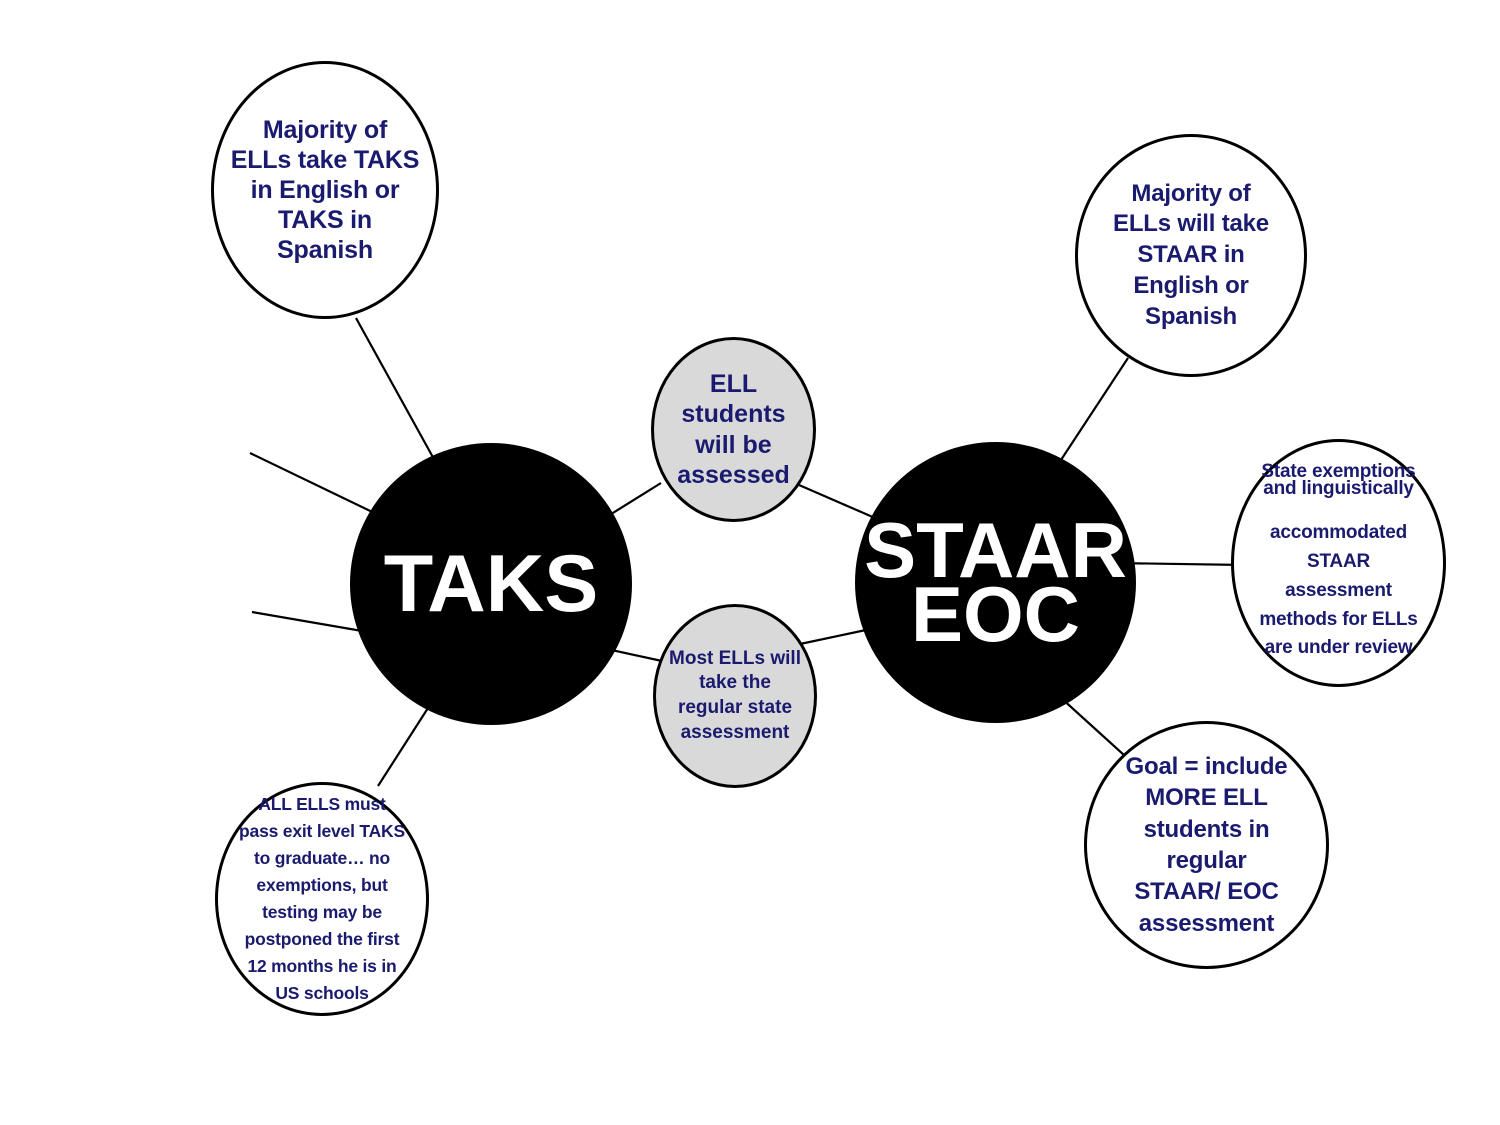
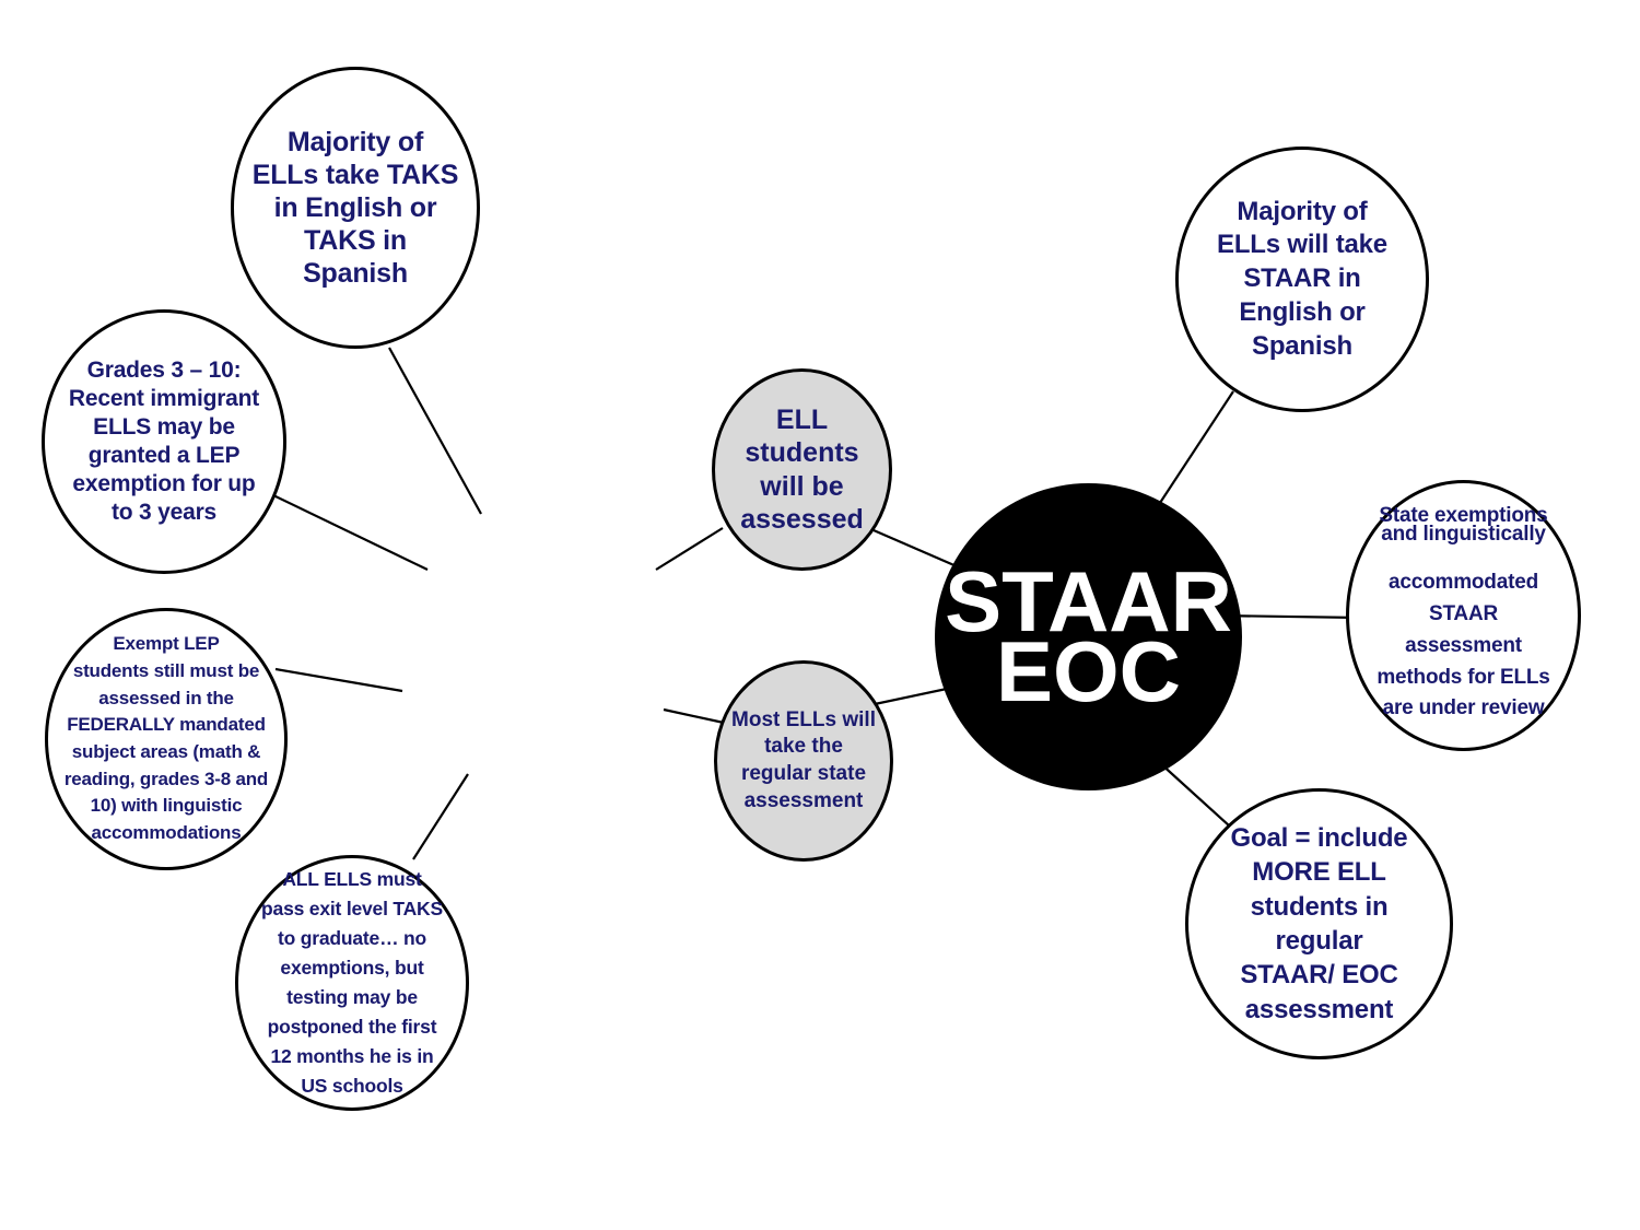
  Majority of
  ELLs take TAKS
  in English or
  TAKS in
  Spanish
+ Grades 3 – 10:
+ Recent immigrant
+ ELLS may be
+ granted a LEP
+ exemption for up
+ to 3 years
+ Exempt LEP
+ students still must be
+ assessed in the
+ FEDERALLY mandated
+ subject areas (math &
+ reading, grades 3-8 and
+ 10) with linguistic
+ accommodations
  ALL ELLS must
  pass exit level TAKS
  to graduate… no
  exemptions, but
  testing may be
  postponed the first
  12 months he is in
  US schools
  ELL
  students
  will be
  assessed
  Most ELLs will
  take the
  regular state
  assessment
- TAKS
  STAAR
  EOC
  Majority of
  ELLs will take
  STAAR in
  English or
  Spanish
  State exemptions
  and linguistically
  accommodated
  STAAR
  assessment
  methods for ELLs
  are under review
  Goal = include
  MORE ELL
  students in
  regular
  STAAR/ EOC
  assessment
